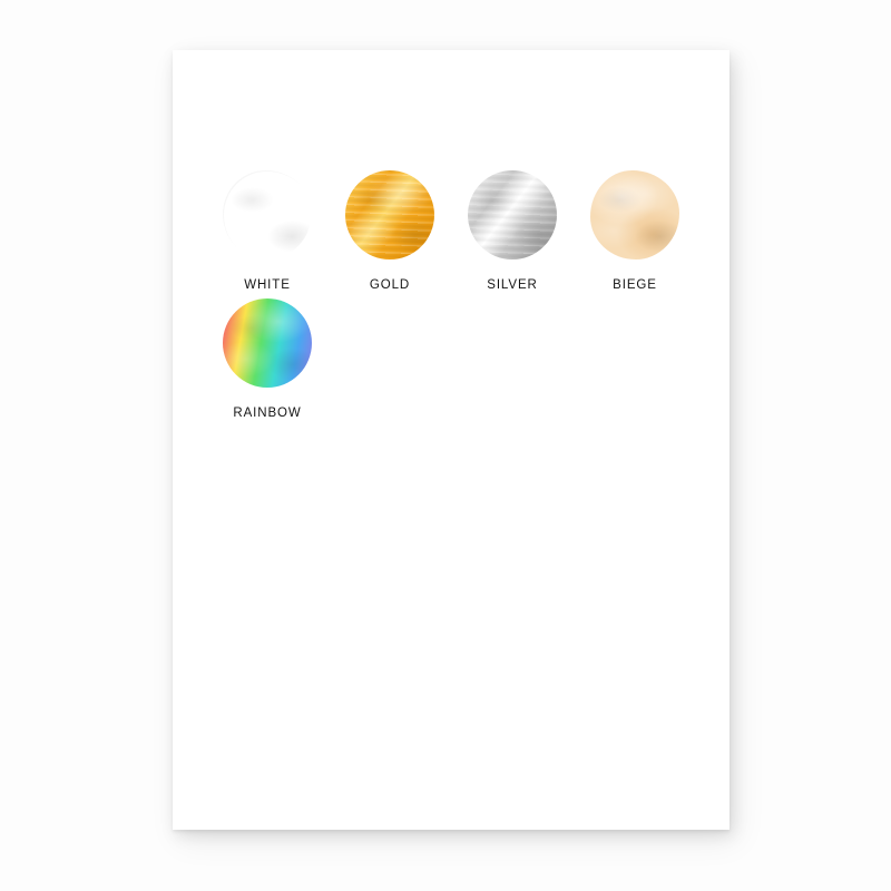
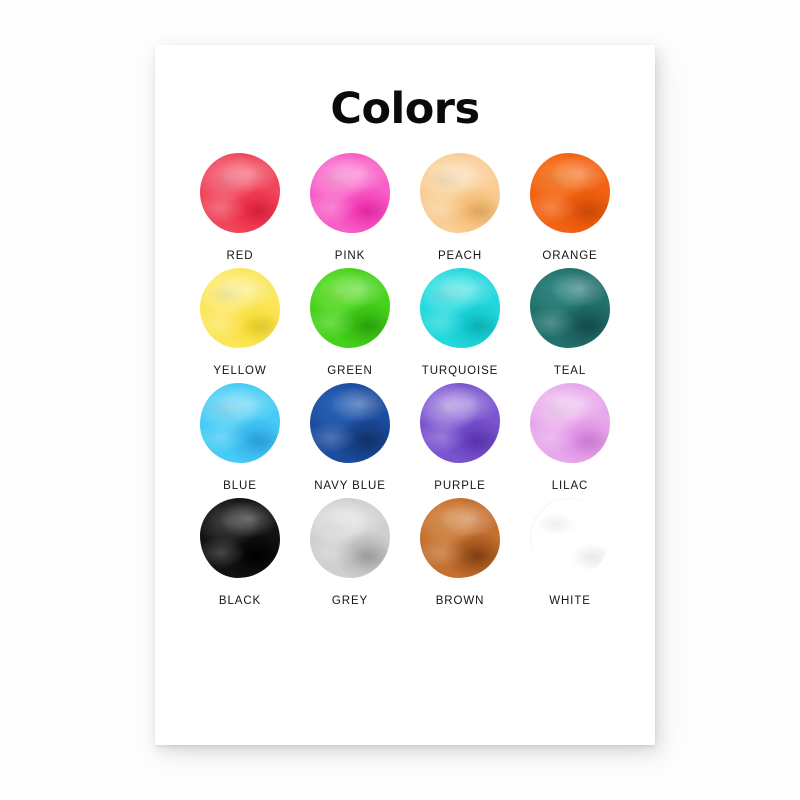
+ Colors
+ RED
+ PINK
+ PEACH
+ ORANGE
+ YELLOW
+ GREEN
+ TURQUOISE
+ TEAL
+ BLUE
+ NAVY BLUE
+ PURPLE
+ LILAC
+ BLACK
+ GREY
+ BROWN
  WHITE
- GOLD
- SILVER
- BIEGE
- RAINBOW
